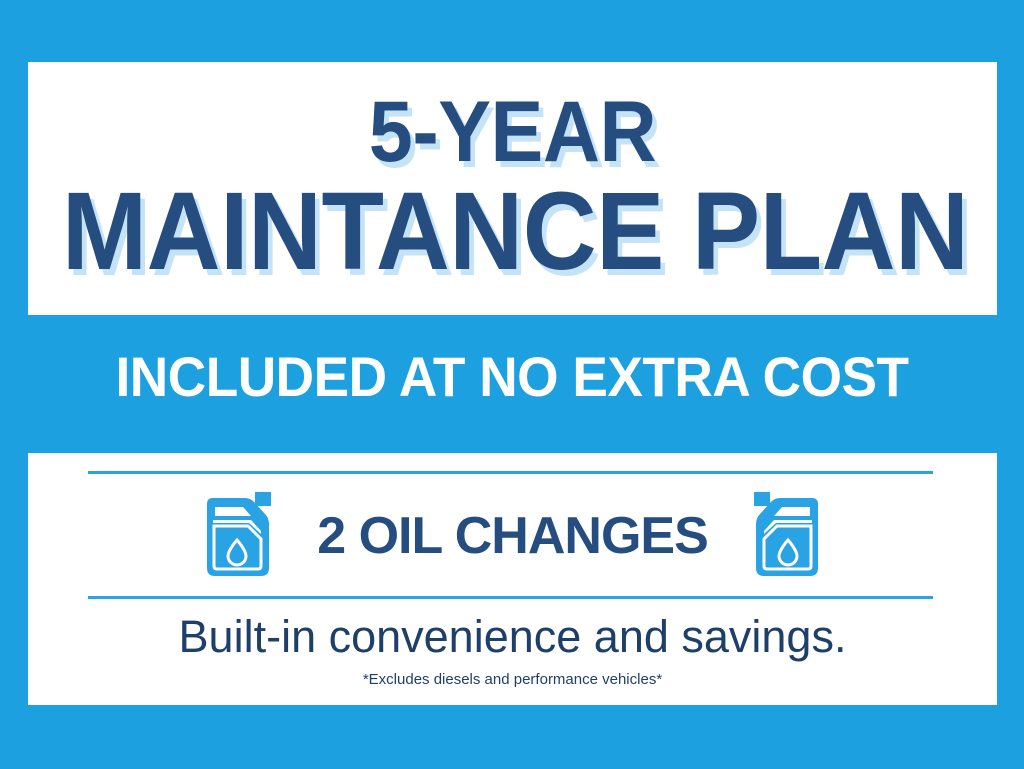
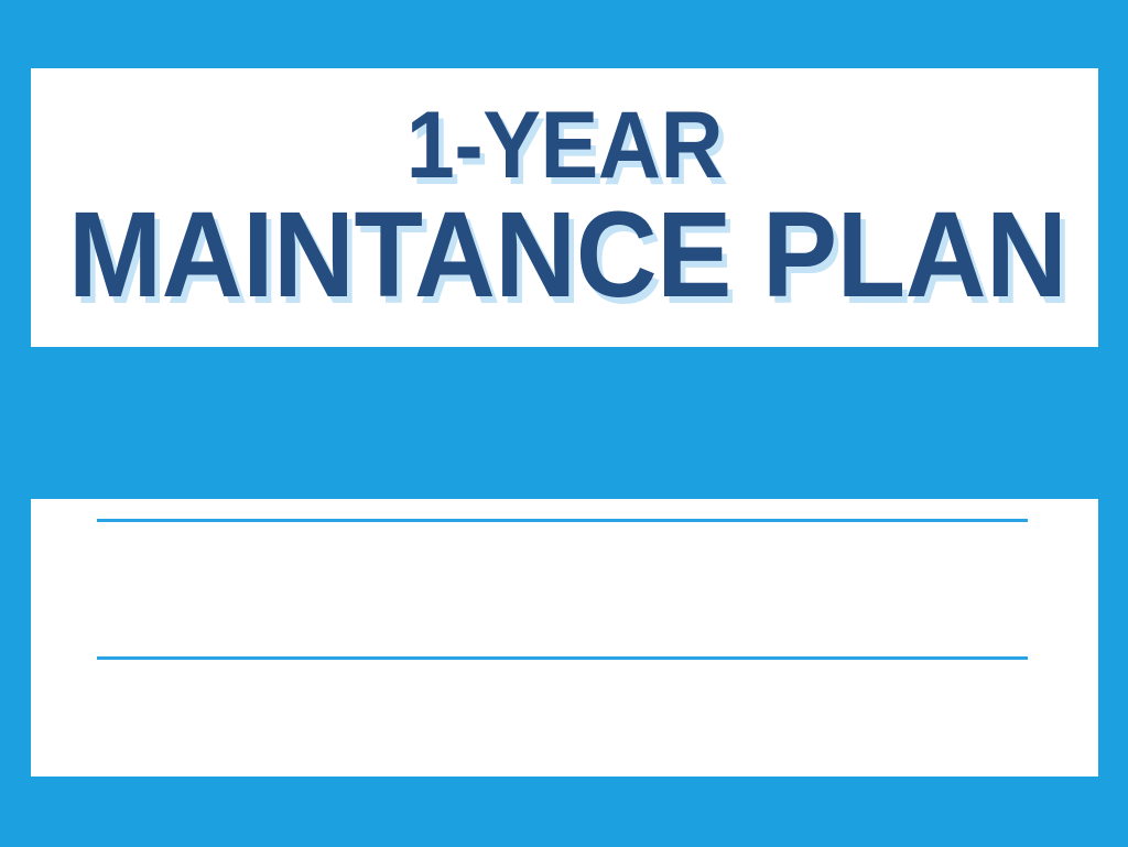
- 5-YEAR
+ 1-YEAR
  MAINTANCE PLAN
- INCLUDED AT NO EXTRA COST
- 2 OIL CHANGES
- Built-in convenience and savings.
- *Excludes diesels and performance vehicles*
